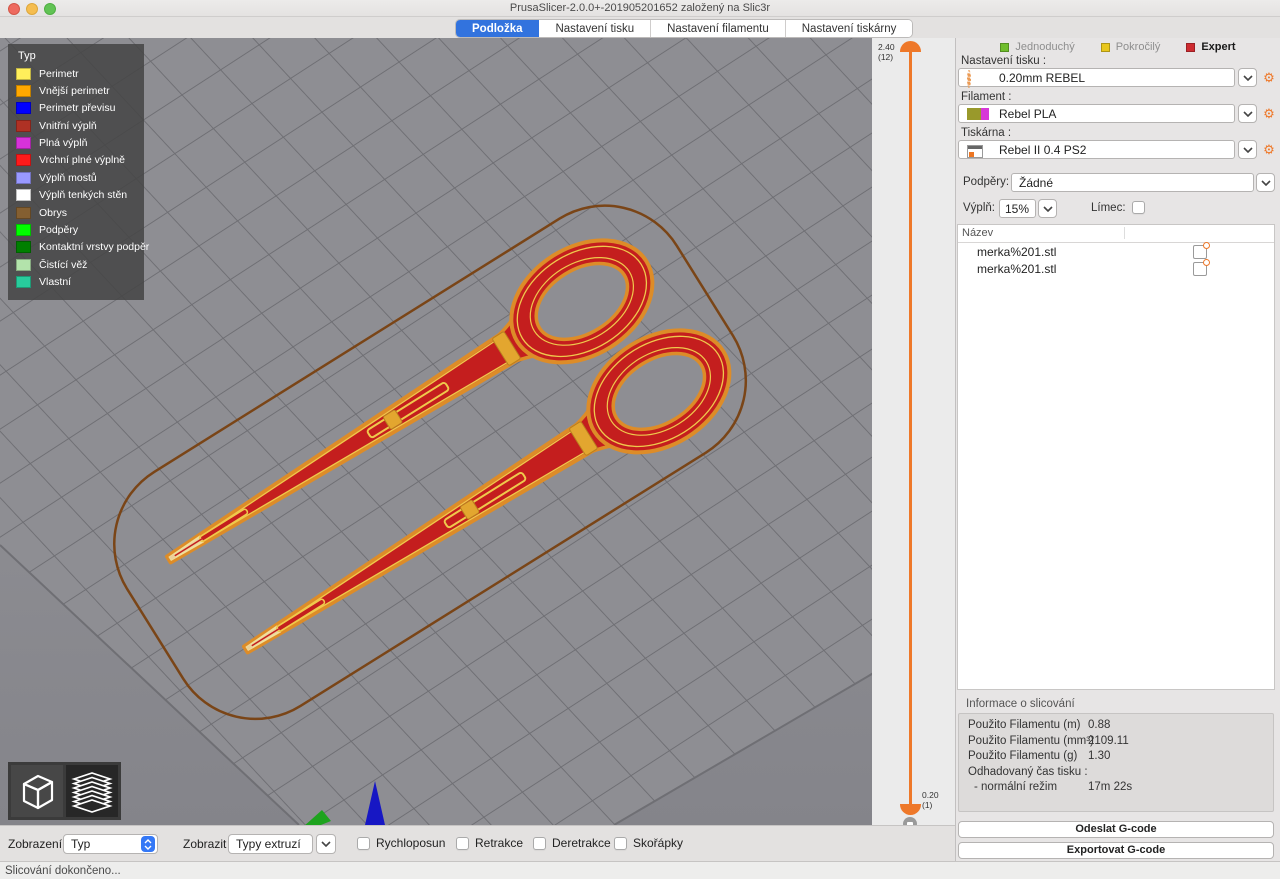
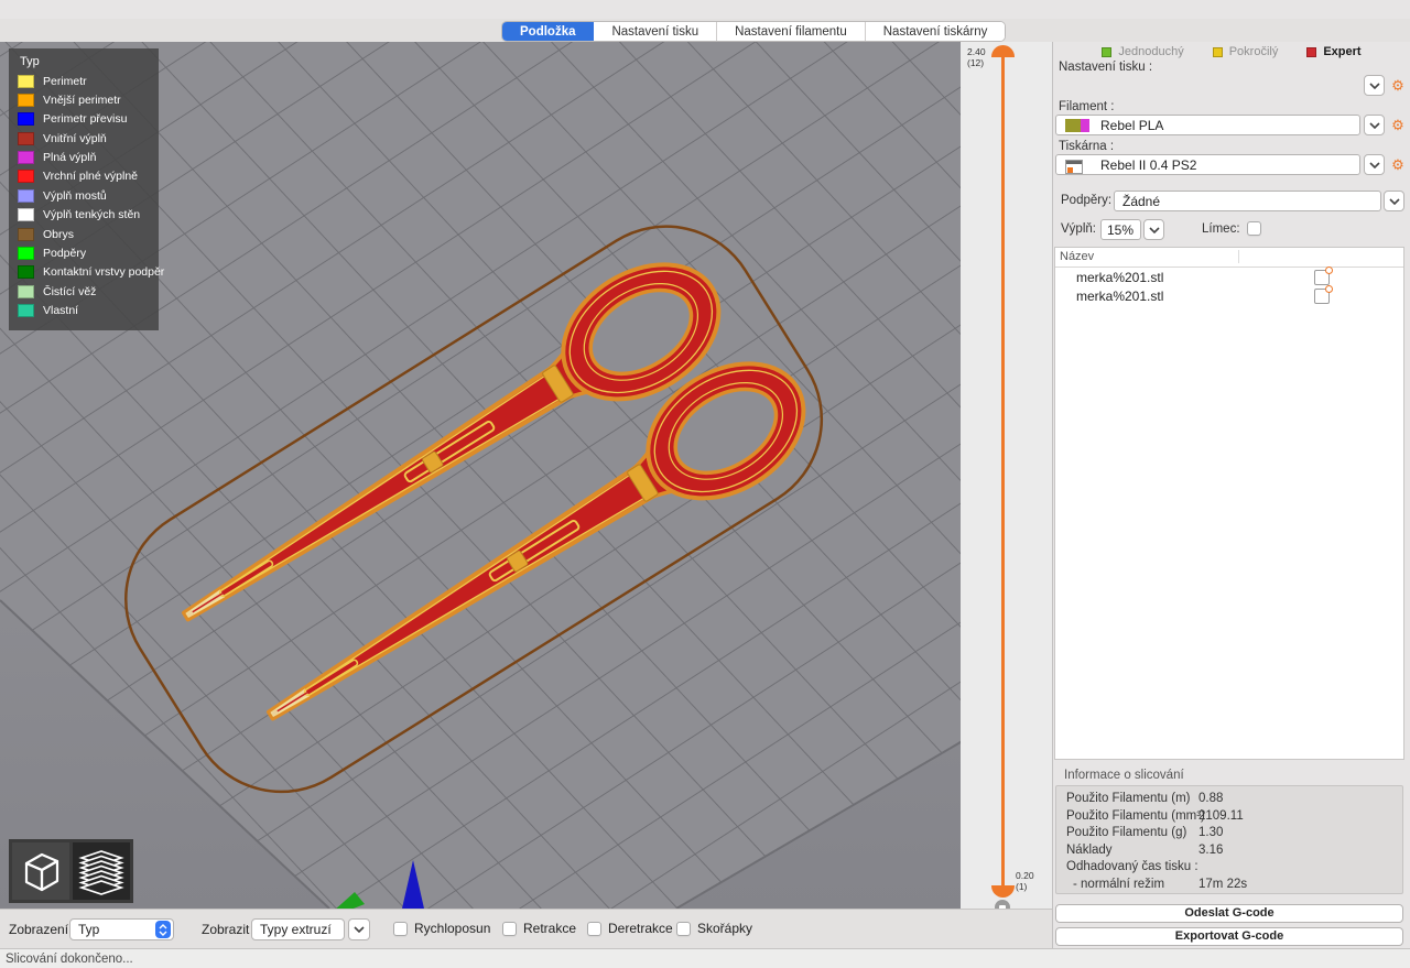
- PrusaSlicer-2.0.0+-201905201652 založený na Slic3r
  Podložka
  Nastavení tisku
  Nastavení filamentu
  Nastavení tiskárny
  Typ
  Perimetr
  Vnější perimetr
  Perimetr převisu
  Vnitřní výplň
  Plná výplň
  Vrchní plné výplně
  Výplň mostů
  Výplň tenkých stěn
  Obrys
  Podpěry
  Kontaktní vrstvy podpěr
  Čistící věž
  Vlastní
  2.40
  (12)
  0.20
  (1)
  Jednoduchý
  Pokročilý
  Expert
  Nastavení tisku :
- 0.20mm REBEL
  ⚙
  Filament :
  Rebel PLA
  ⚙
  Tiskárna :
  Rebel II 0.4 PS2
  ⚙
  Podpěry:
  Žádné
  Výplň:
  15%
  Límec:
  Název
  merka%201.stl
  merka%201.stl
  Informace o slicování
  Použito Filamentu (m)
  0.88
  Použito Filamentu (mm³)
  2109.11
  Použito Filamentu (g)
  1.30
+ Náklady
+ 3.16
  Odhadovaný čas tisku :
  - normální režim
  17m 22s
  Odeslat G-code
  Exportovat G-code
  Zobrazení
  Typ
  Zobrazit
  Typy extruzí
  Rychloposun
  Retrakce
  Deretrakce
  Skořápky
  Slicování dokončeno...
